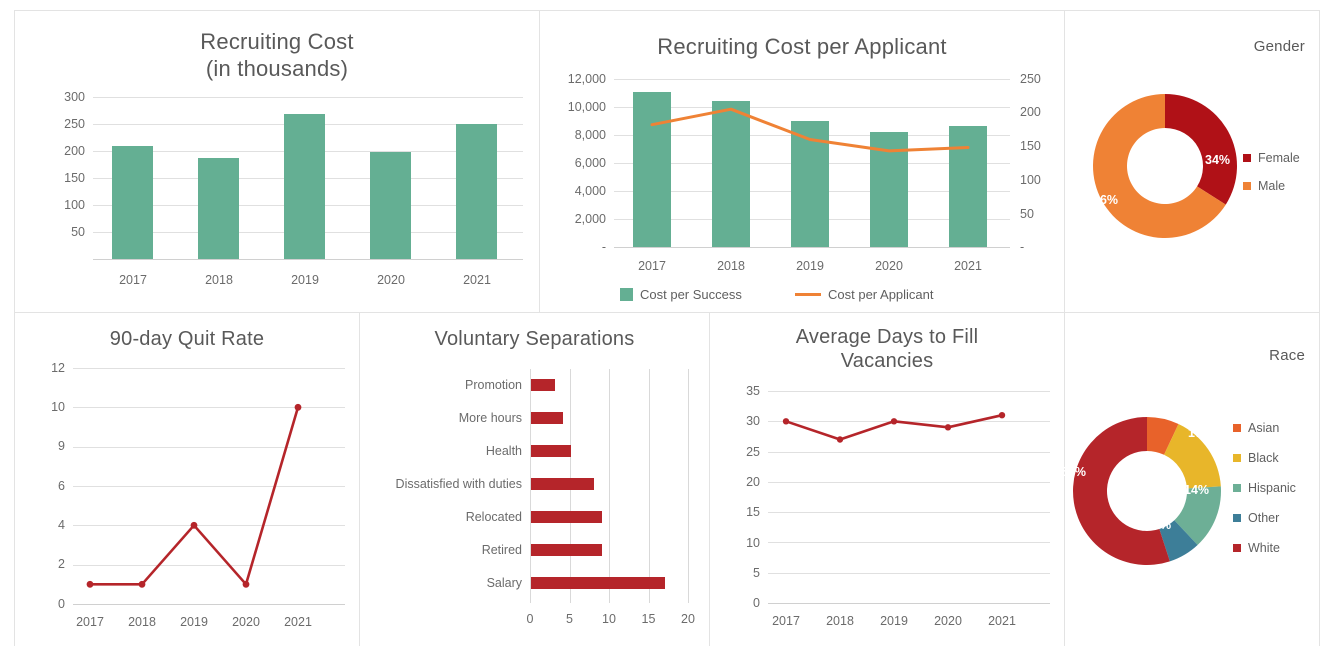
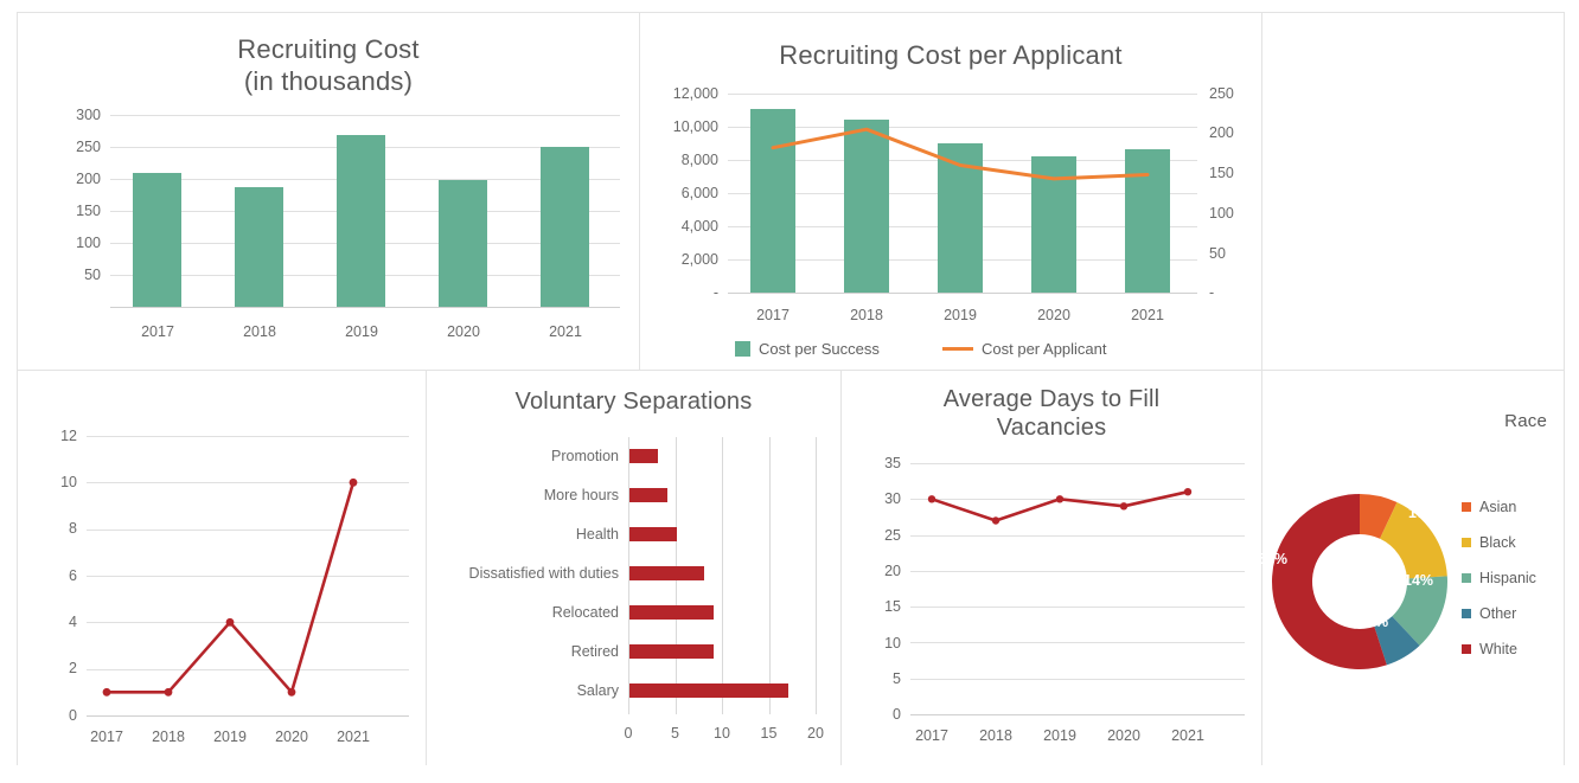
  Recruiting Cost
  (in thousands)
  300
  250
  200
  150
  100
  50
  2017
  2018
  2019
  2020
  2021
  Recruiting Cost per Applicant
  12,000
  10,000
  8,000
  6,000
  4,000
  2,000
  -
  250
  200
  150
  100
  50
  -
  2017
  2018
  2019
  2020
  2021
  Cost per Success
  Cost per Applicant
- Gender
- 34%
- 66%
- Female
- Male
- 90-day Quit Rate
  12
  10
- 9
+ 8
  6
  4
  2
  0
  2017
  2018
  2019
  2020
  2021
  Voluntary Separations
  Promotion
  More hours
  Health
  Dissatisfied with duties
  Relocated
  Retired
  Salary
  0
  5
  10
  15
  20
  Average Days to Fill
  Vacancies
  35
  30
  25
  20
  15
  10
  5
  0
  2017
  2018
  2019
  2020
  2021
  Race
  17%
  14%
  7%
  55%
  Asian
  Black
  Hispanic
  Other
  White
